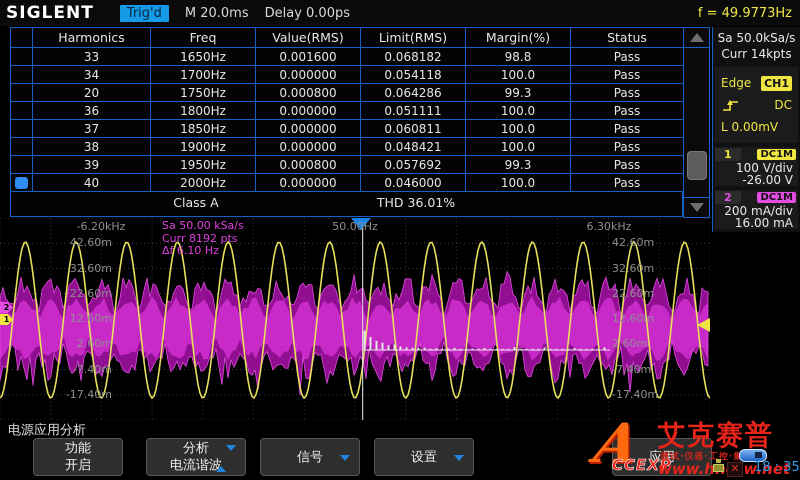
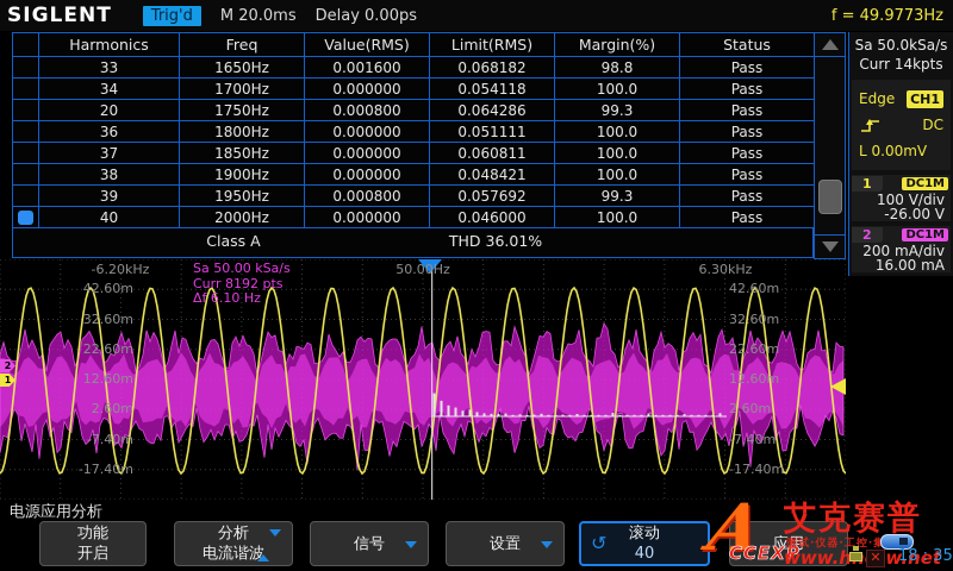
  SIGLENT
  Trig'd
  M 20.0ms
  Delay 0.00ps
  f = 49.9773Hz
  	Harmonics	Freq	Value(RMS)	Limit(RMS)	Margin(%)	Status
  	33	1650Hz	0.001600	0.068182	98.8	Pass
  	34	1700Hz	0.000000	0.054118	100.0	Pass
  	20	1750Hz	0.000800	0.064286	99.3	Pass
  	36	1800Hz	0.000000	0.051111	100.0	Pass
  	37	1850Hz	0.000000	0.060811	100.0	Pass
  	38	1900Hz	0.000000	0.048421	100.0	Pass
  	39	1950Hz	0.000800	0.057692	99.3	Pass
  	40	2000Hz	0.000000	0.046000	100.0	Pass
  Class A
  THD 36.01%
  Sa 50.0kSa/s
  Curr 14kpts
  Edge
  CH1
  DC
  L 0.00mV
  1
  DC1M
  100 V/div
  -26.00 V
  2
  DC1M
  200 mA/div
  16.00 mA
  Sa 50.00 kSa/s
  Curr 8192 pts
  Δf 6.10 Hz
  2
  1
  -6.20kHz
  50.00Hz
  6.30kHz
  42.60m
  42.60m
  32.60m
  32.60m
  22.60m
  22.60m
  12.60m
  12.60m
  2.60m
  2.60m
  -7.40m
  -7.40m
  -17.40m
  -17.40m
  电源应用分析
  功能
  开启
  分析
  电流谐波
  信号
  设置
+ ↺
+ 滚动
+ 40
  应用
  CCEXP
  艾克赛普
  测试·仪器·工控·
  www.hw.net
  ✕
  18 : 35
